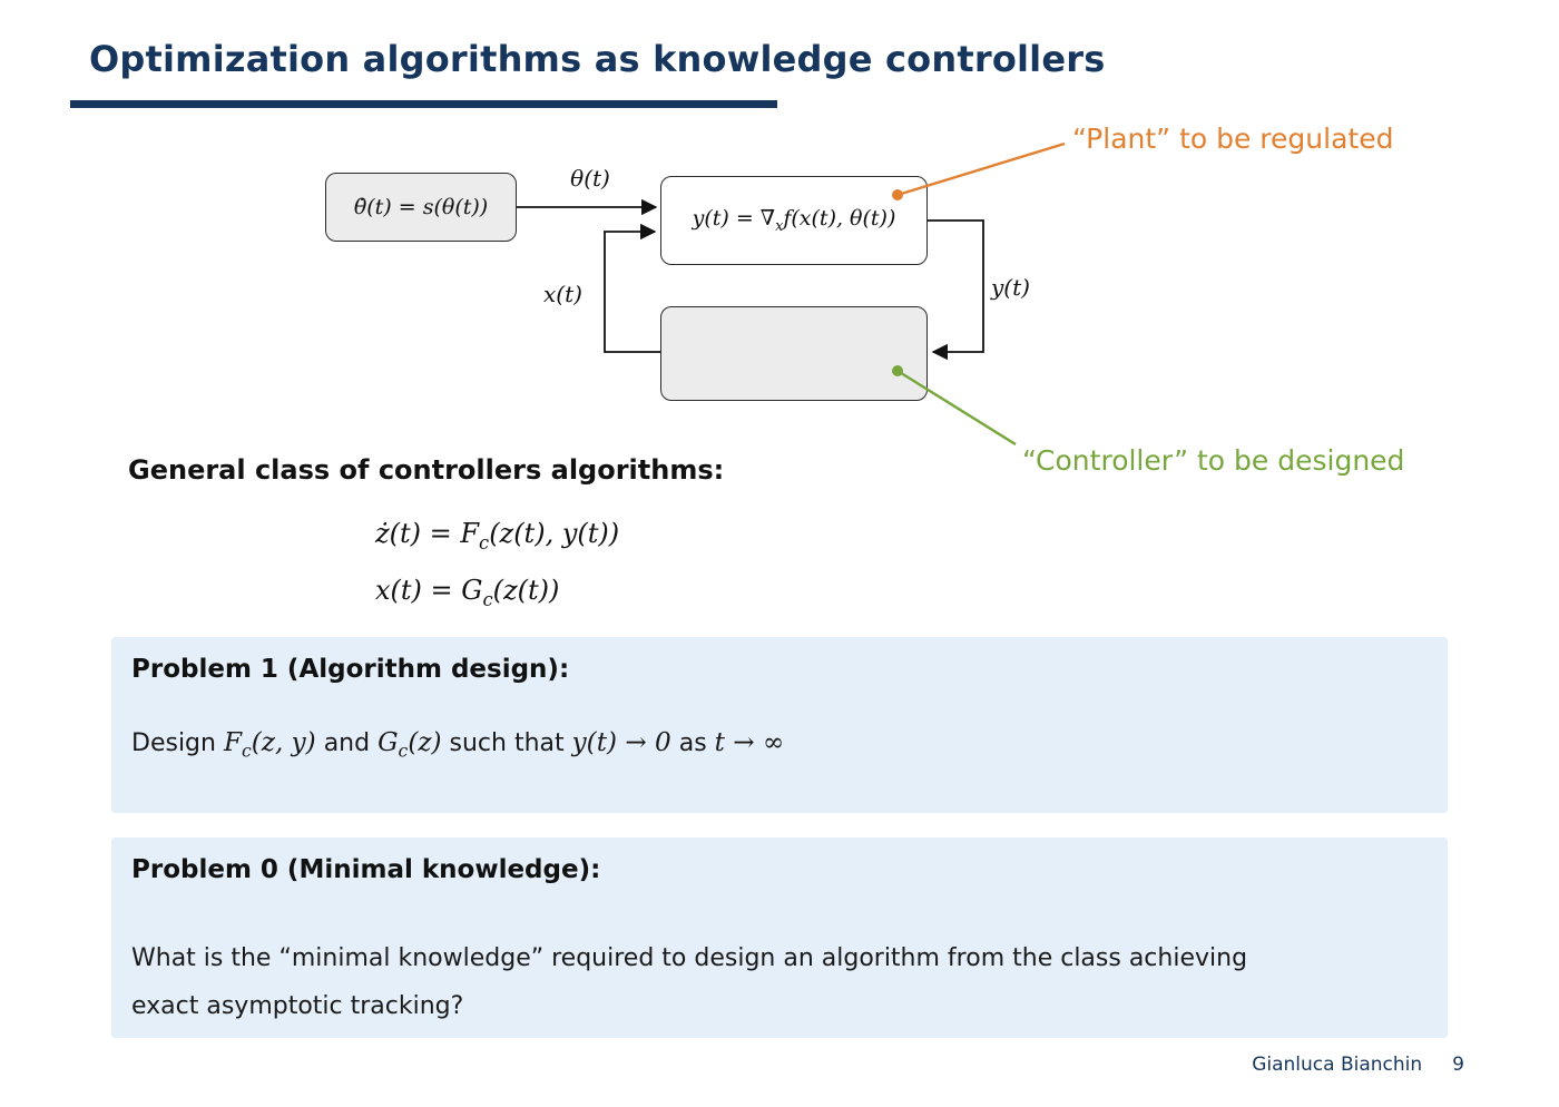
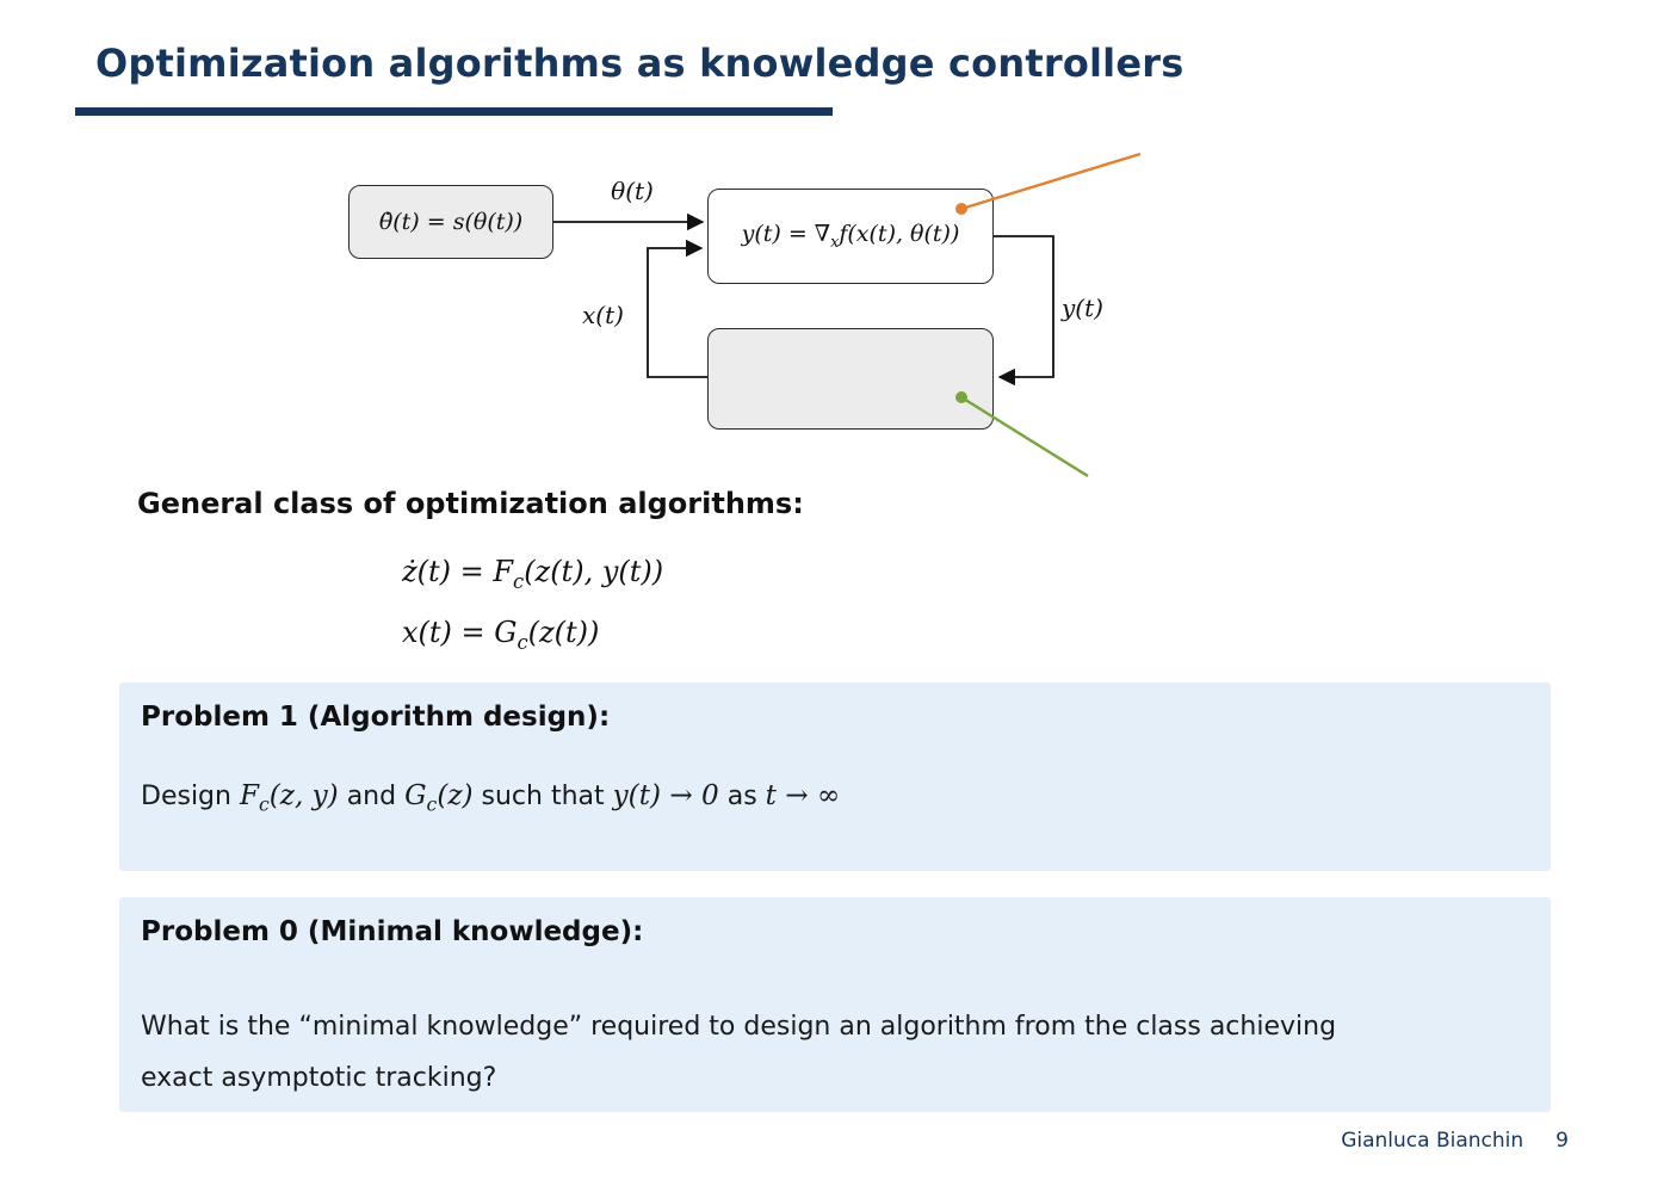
  Optimization algorithms as knowledge controllers
  θ̇(t) = s(θ(t))
  y(t) = ∇xf(x(t), θ(t))
  θ(t)
  x(t)
  y(t)
- “Plant” to be regulated
- “Controller” to be designed
- General class of controllers algorithms:
+ General class of optimization algorithms:
  ż(t) = Fc(z(t), y(t))
  x(t) = Gc(z(t))
  Problem 1 (Algorithm design):
  Design Fc(z, y) and Gc(z) such that y(t) → 0 as t → ∞
  Problem 0 (Minimal knowledge):
  What is the “minimal knowledge” required to design an algorithm from the class achieving
  exact asymptotic tracking?
  Gianluca Bianchin
  9
